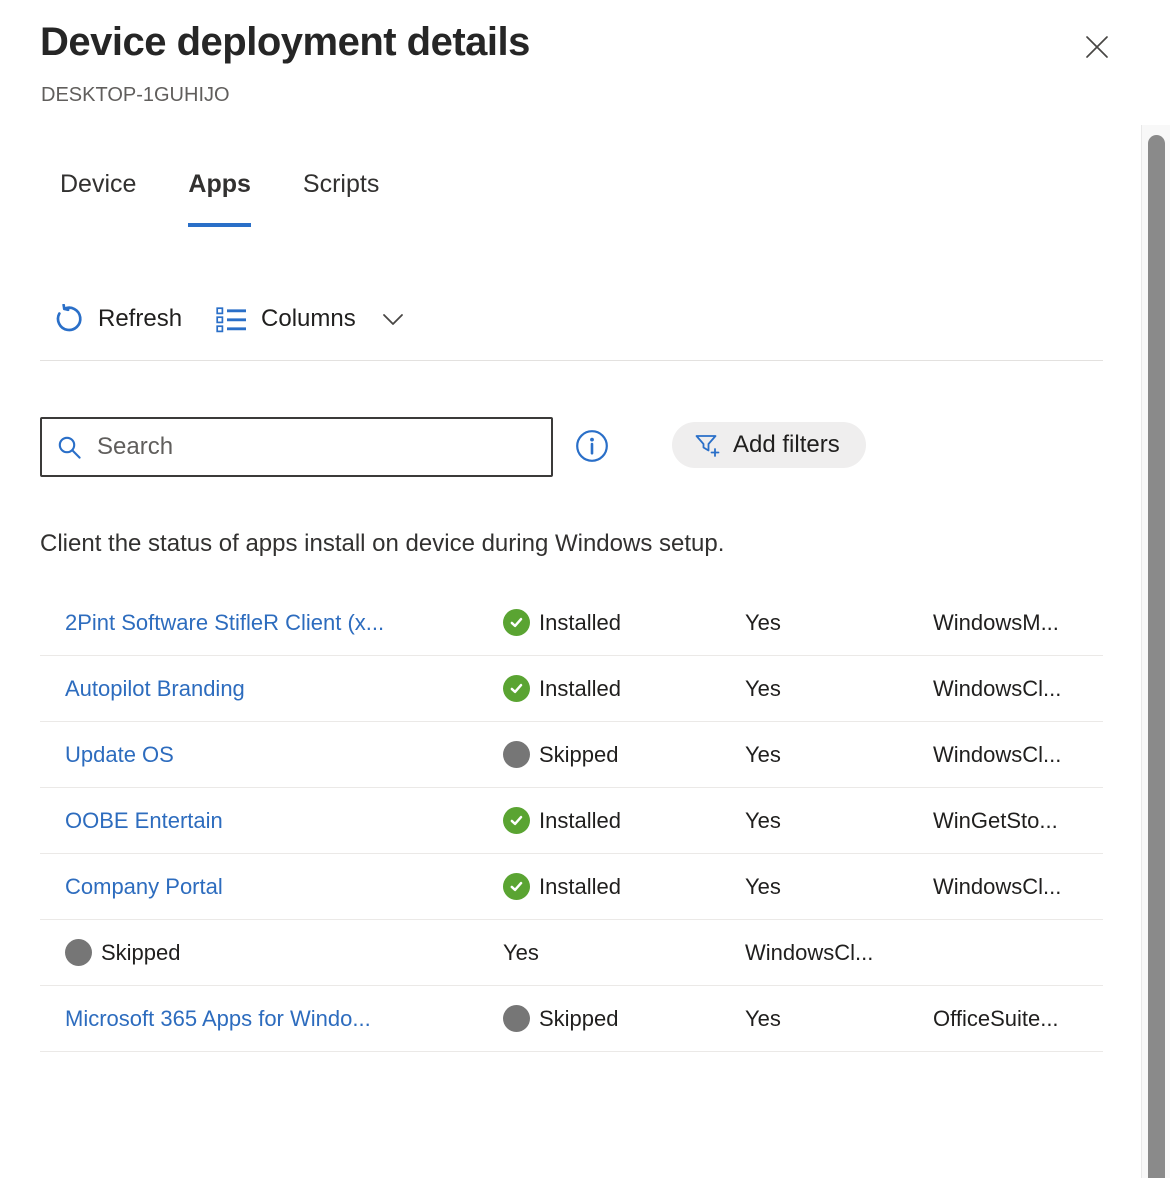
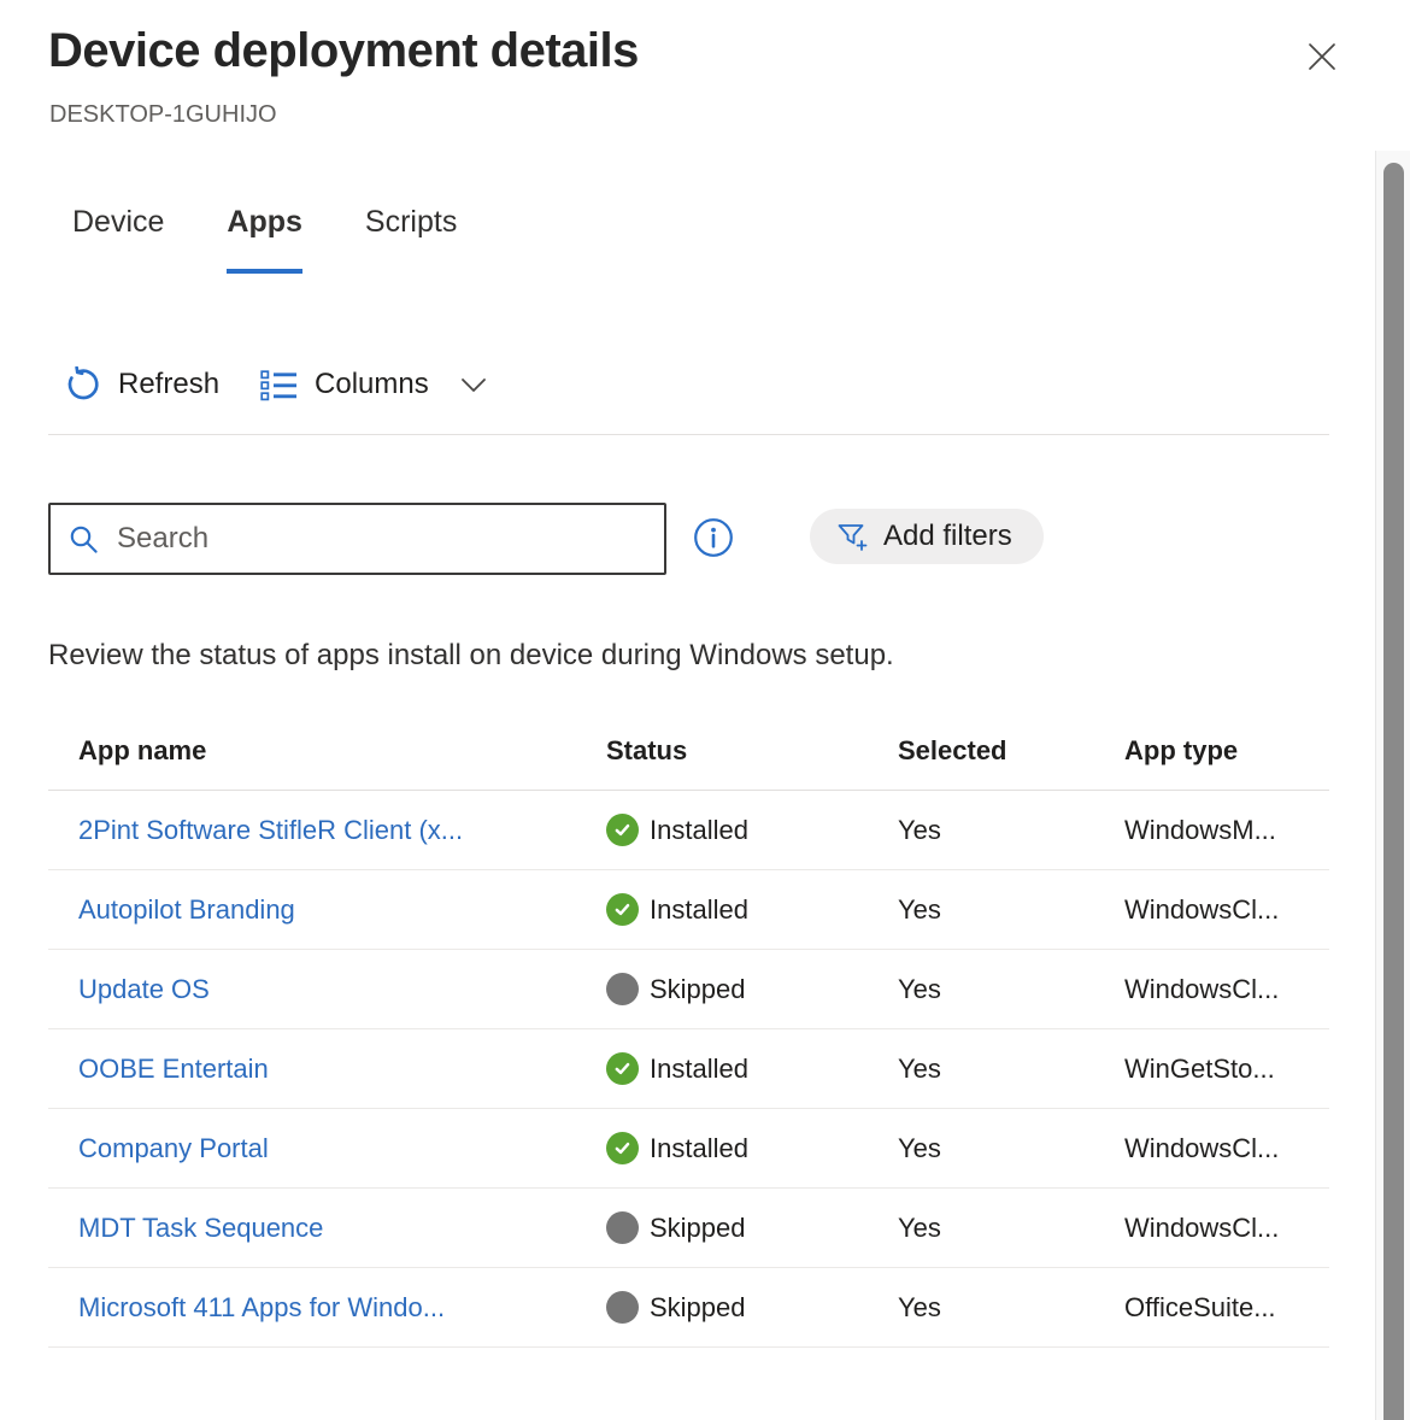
  Device deployment details
  DESKTOP-1GUHIJO
  Device
  Apps
  Scripts
  Refresh
  Columns
  Search
  Add filters
- Client the status of apps install on device during Windows setup.
+ Review the status of apps install on device during Windows setup.
+ App name
+ Status
+ Selected
+ App type
  2Pint Software StifleR Client (x...
  Installed
  Yes
  WindowsM...
  Autopilot Branding
  Installed
  Yes
  WindowsCl...
  Update OS
  Skipped
  Yes
  WindowsCl...
  OOBE Entertain
  Installed
  Yes
  WinGetSto...
  Company Portal
  Installed
  Yes
  WindowsCl...
+ MDT Task Sequence
  Skipped
  Yes
  WindowsCl...
- Microsoft 365 Apps for Windo...
+ Microsoft 411 Apps for Windo...
  Skipped
  Yes
  OfficeSuite...
